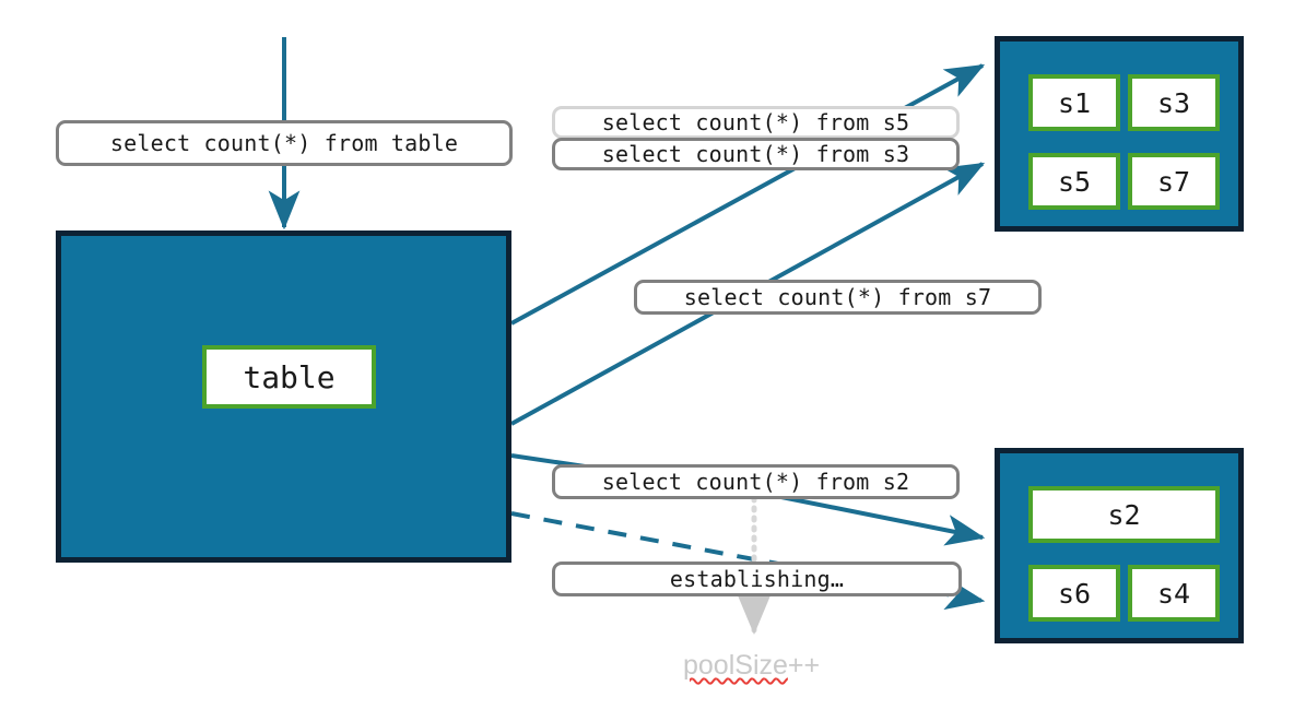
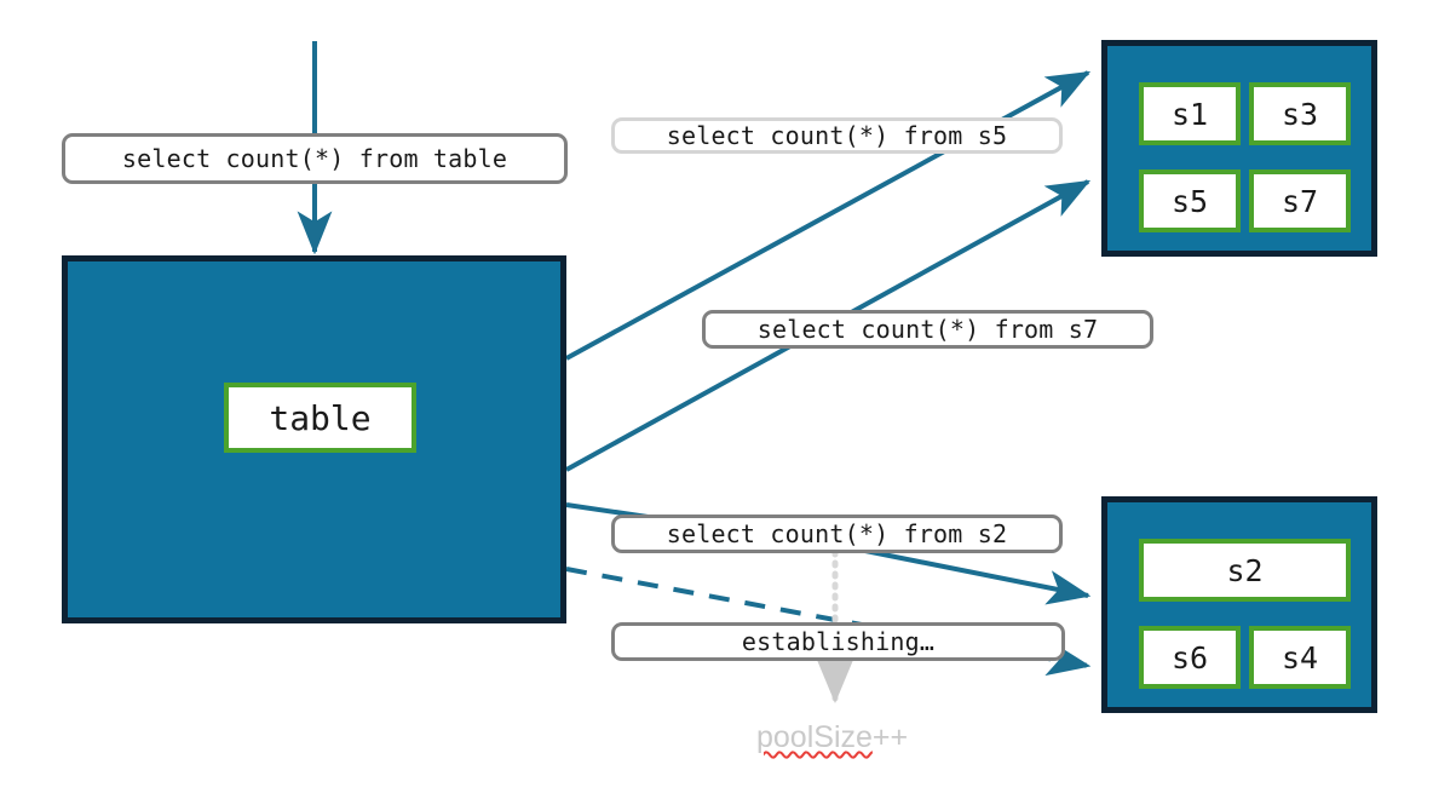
  select count(*) from table
  table
  s1
  s3
  s5
  s7
  s2
  s6
  s4
  select count(*) from s5
- select count(*) from s3
  select count(*) from s7
  select count(*) from s2
  establishing…
  poolSize++
